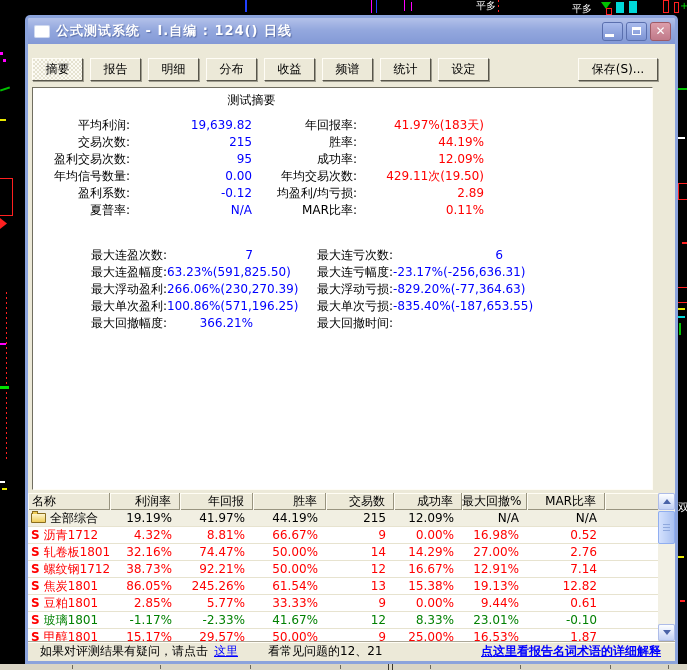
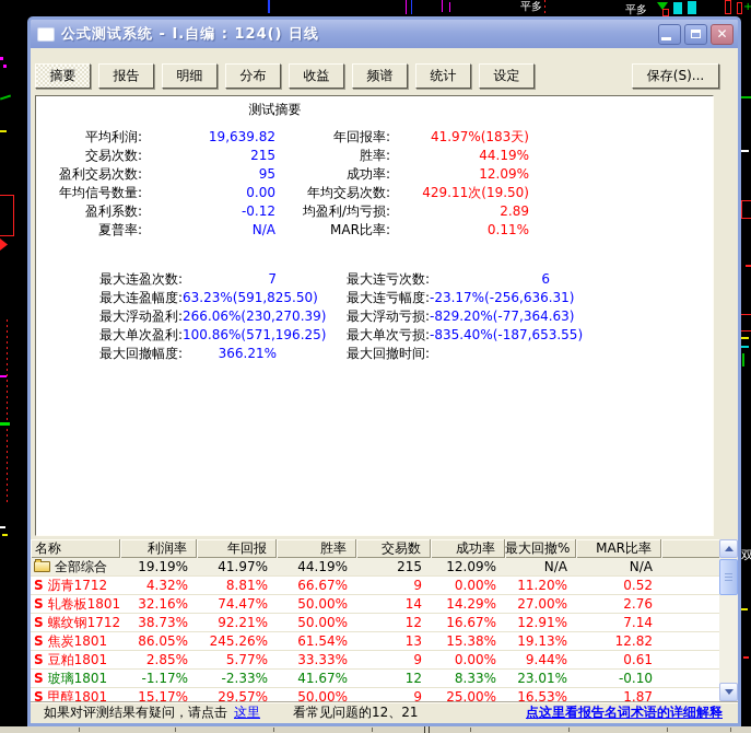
  平多
  平多
  +
  双
  公式测试系统 - I.自编 : 124() 日线
  ✕
  摘要
  报告
  明细
  分布
  收益
  频谱
  统计
  设定
  保存(S)...
  测试摘要
  平均利润: 19,639.82 年回报率: 41.97%(183天)
  交易次数: 215 胜率: 44.19%
  盈利交易次数: 95 成功率: 12.09%
  年均信号数量: 0.00 年均交易次数: 429.11次(19.50)
  盈利系数: -0.12 均盈利/均亏损: 2.89
  夏普率: N/A MAR比率: 0.11%
  最大连盈次数: 7 最大连亏次数: 6
  最大连盈幅度:63.23%(591,8 最大连亏幅度:-23.17%(-256,636.31)
  最大浮动盈利:266.06%(230, 最大浮动亏损:-829.20%(-77,364.63)
  最大单次盈利:100.86%(571, 最大单次亏损:-835.40%(-187,653.55)
  最大回撤幅度: 366.21% 最大回撤时间:
  名称
  利润率
  年回报
  胜率
  交易数
  成功率
  最大回撤%
  MAR比率
  全部综合
  19.19%
  41.97%
  44.19%
  215
  12.09%
  N/A
  N/A
  S
  沥青1712
  4.32%
  8.81%
  66.67%
  9
  0.00%
- 16.98%
+ 11.20%
  0.52
  S
  轧卷板1801
  32.16%
  74.47%
  50.00%
  14
  14.29%
  27.00%
  2.76
  S
  螺纹钢1712
  38.73%
  92.21%
  50.00%
  12
  16.67%
  12.91%
  7.14
  S
  焦炭1801
  86.05%
  245.26%
  61.54%
  13
  15.38%
  19.13%
  12.82
  S
  豆粕1801
  2.85%
  5.77%
  33.33%
  9
  0.00%
  9.44%
  0.61
  S
  玻璃1801
  -1.17%
  -2.33%
  41.67%
  12
  8.33%
  23.01%
  -0.10
  S
  甲醇1801
  15.17%
  29.57%
  50.00%
  9
  25.00%
  16.53%
  1.87
  如果对评测结果有疑问，请点击 这里 看常见问题的12、21
  点这里看报告名词术语的详细解释
